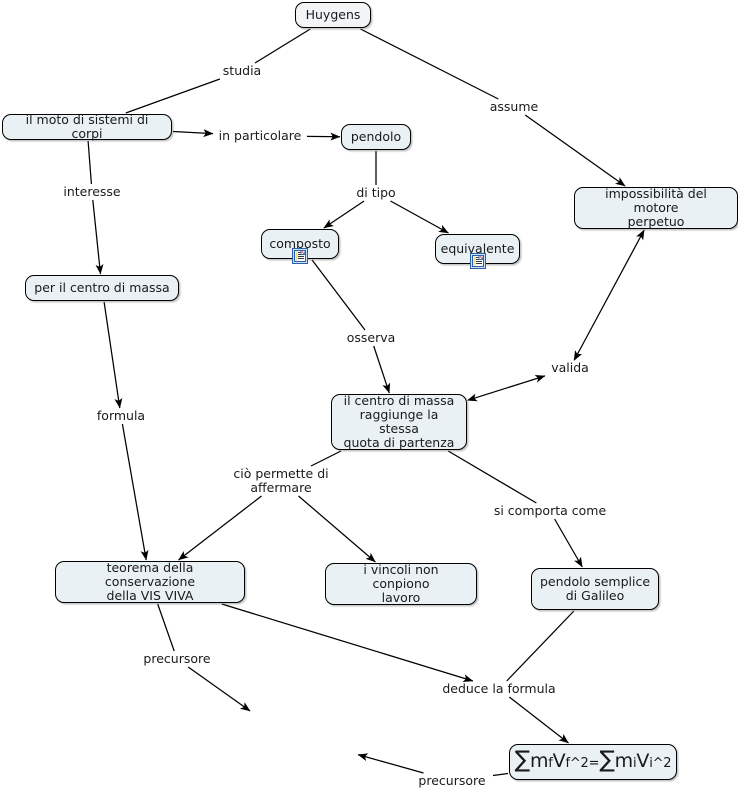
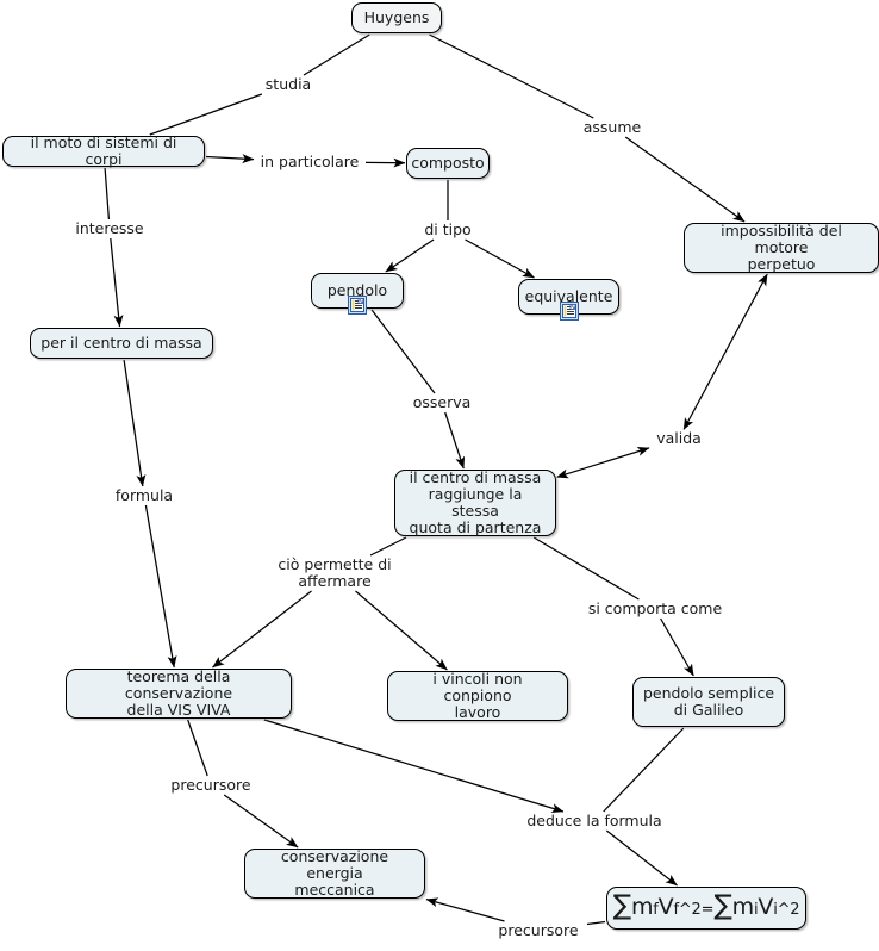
  Huygens
  il moto di sistemi di corpi
- pendolo
+ composto
  impossibilità del motore
  perpetuo
- composto
+ pendolo
  equivalente
  per il centro di massa
  il centro di massa
  raggiunge la stessa
  quota di partenza
  teorema della conservazione
  della VIS VIVA
  i vincoli non conpiono
  lavoro
  pendolo semplice
  di Galileo
+ conservazione energia
+ meccanica
  ∑mfVf^2=∑miVi^2
  studia
  assume
  in particolare
  interesse
  di tipo
  osserva
  valida
  formula
  ciò permette di
  affermare
  si comporta come
  precursore
  deduce la formula
  precursore
